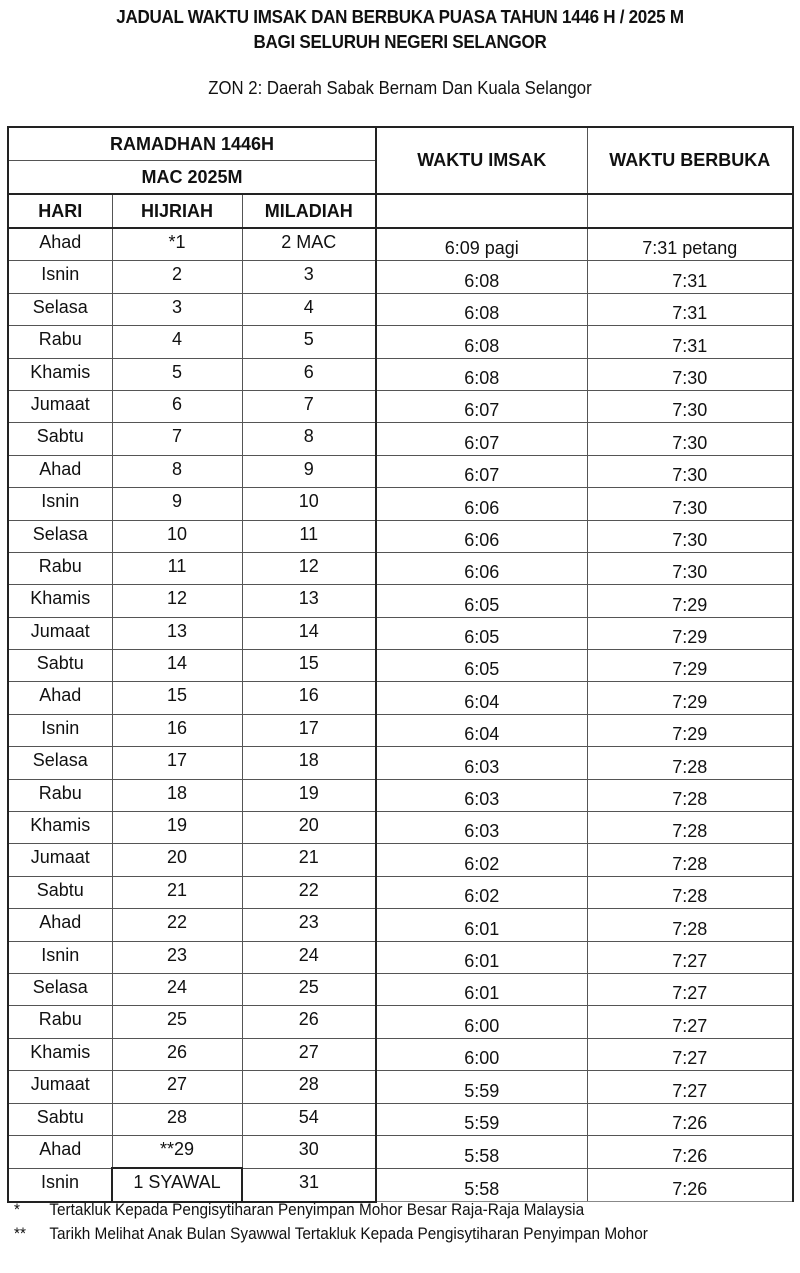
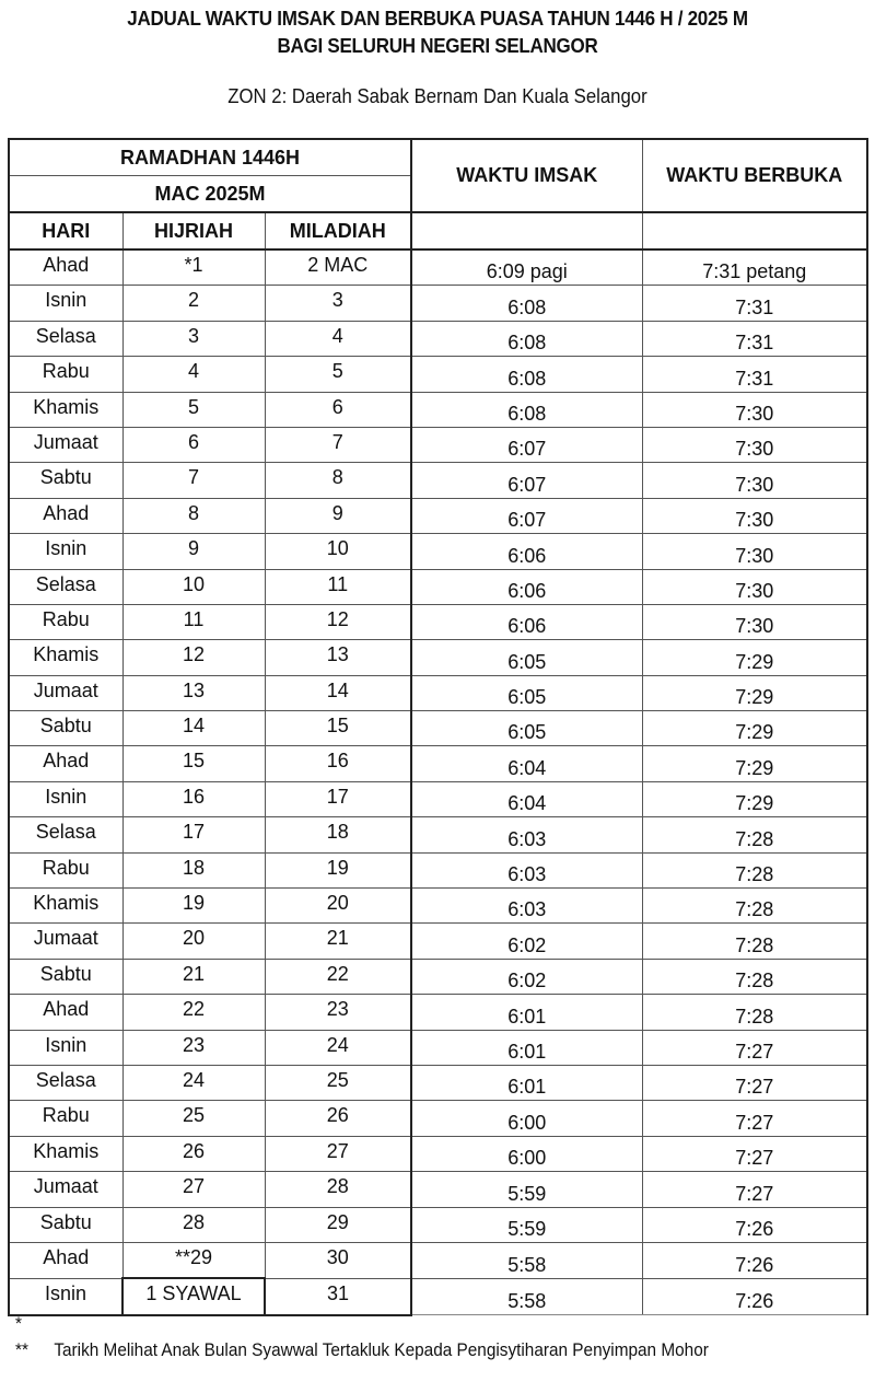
  JADUAL WAKTU IMSAK DAN BERBUKA PUASA TAHUN 1446 H / 2025 M
  BAGI SELURUH NEGERI SELANGOR
  ZON 2: Daerah Sabak Bernam Dan Kuala Selangor
  RAMADHAN 1446H	WAKTU IMSAK	WAKTU BERBUKA
  MAC 2025M
  HARI	HIJRIAH	MILADIAH
  Ahad	*1	2 MAC	6:09 pagi	7:31 petang
  Isnin	2	3	6:08	7:31
  Selasa	3	4	6:08	7:31
  Rabu	4	5	6:08	7:31
  Khamis	5	6	6:08	7:30
  Jumaat	6	7	6:07	7:30
  Sabtu	7	8	6:07	7:30
  Ahad	8	9	6:07	7:30
  Isnin	9	10	6:06	7:30
  Selasa	10	11	6:06	7:30
  Rabu	11	12	6:06	7:30
  Khamis	12	13	6:05	7:29
  Jumaat	13	14	6:05	7:29
  Sabtu	14	15	6:05	7:29
  Ahad	15	16	6:04	7:29
  Isnin	16	17	6:04	7:29
  Selasa	17	18	6:03	7:28
  Rabu	18	19	6:03	7:28
  Khamis	19	20	6:03	7:28
  Jumaat	20	21	6:02	7:28
  Sabtu	21	22	6:02	7:28
  Ahad	22	23	6:01	7:28
  Isnin	23	24	6:01	7:27
  Selasa	24	25	6:01	7:27
  Rabu	25	26	6:00	7:27
  Khamis	26	27	6:00	7:27
  Jumaat	27	28	5:59	7:27
- Sabtu	28	54	5:59	7:26
+ Sabtu	28	29	5:59	7:26
  Ahad	**29	30	5:58	7:26
  Isnin	1 SYAWAL	31	5:58	7:26
  *
- Tertakluk Kepada Pengisytiharan Penyimpan Mohor Besar Raja-Raja Malaysia
  **
  Tarikh Melihat Anak Bulan Syawwal Tertakluk Kepada Pengisytiharan Penyimpan Mohor
